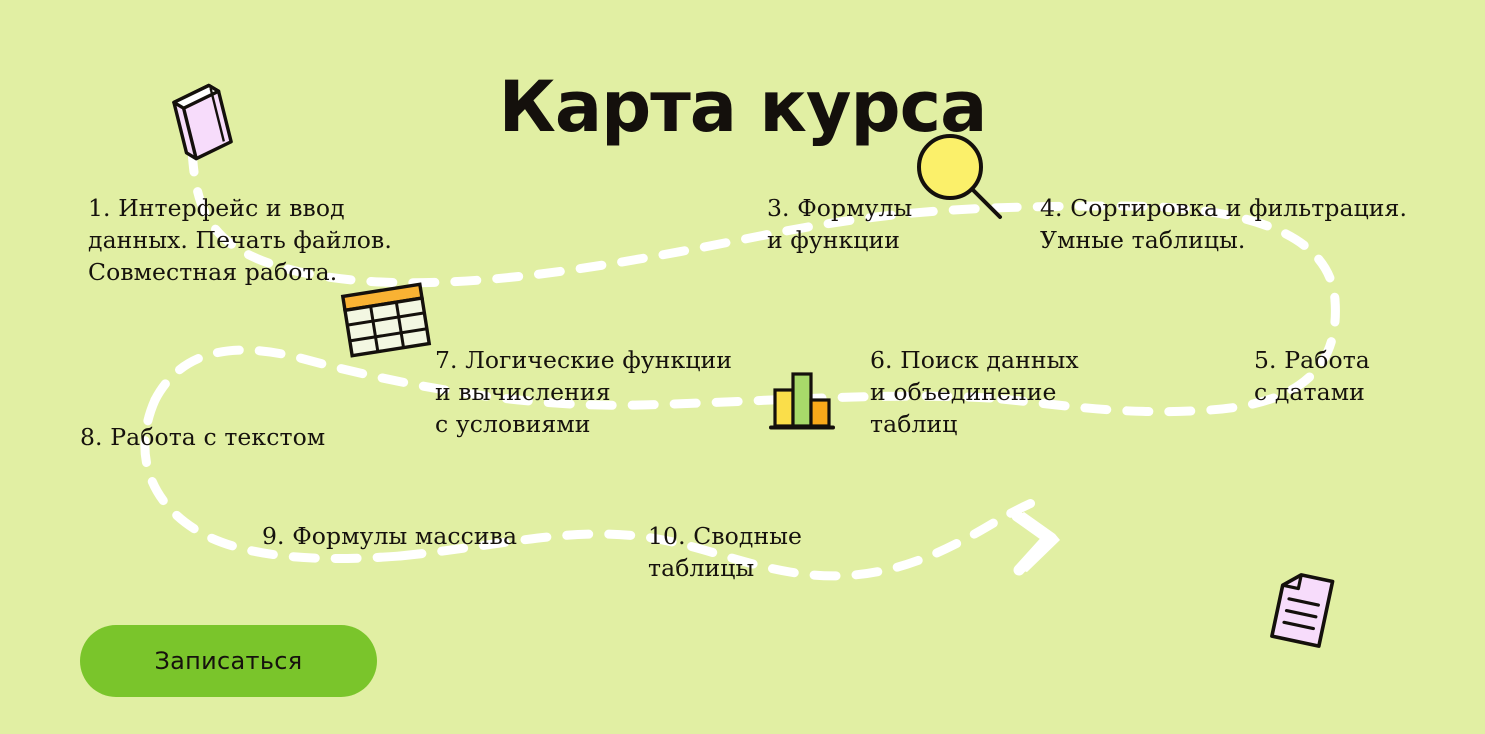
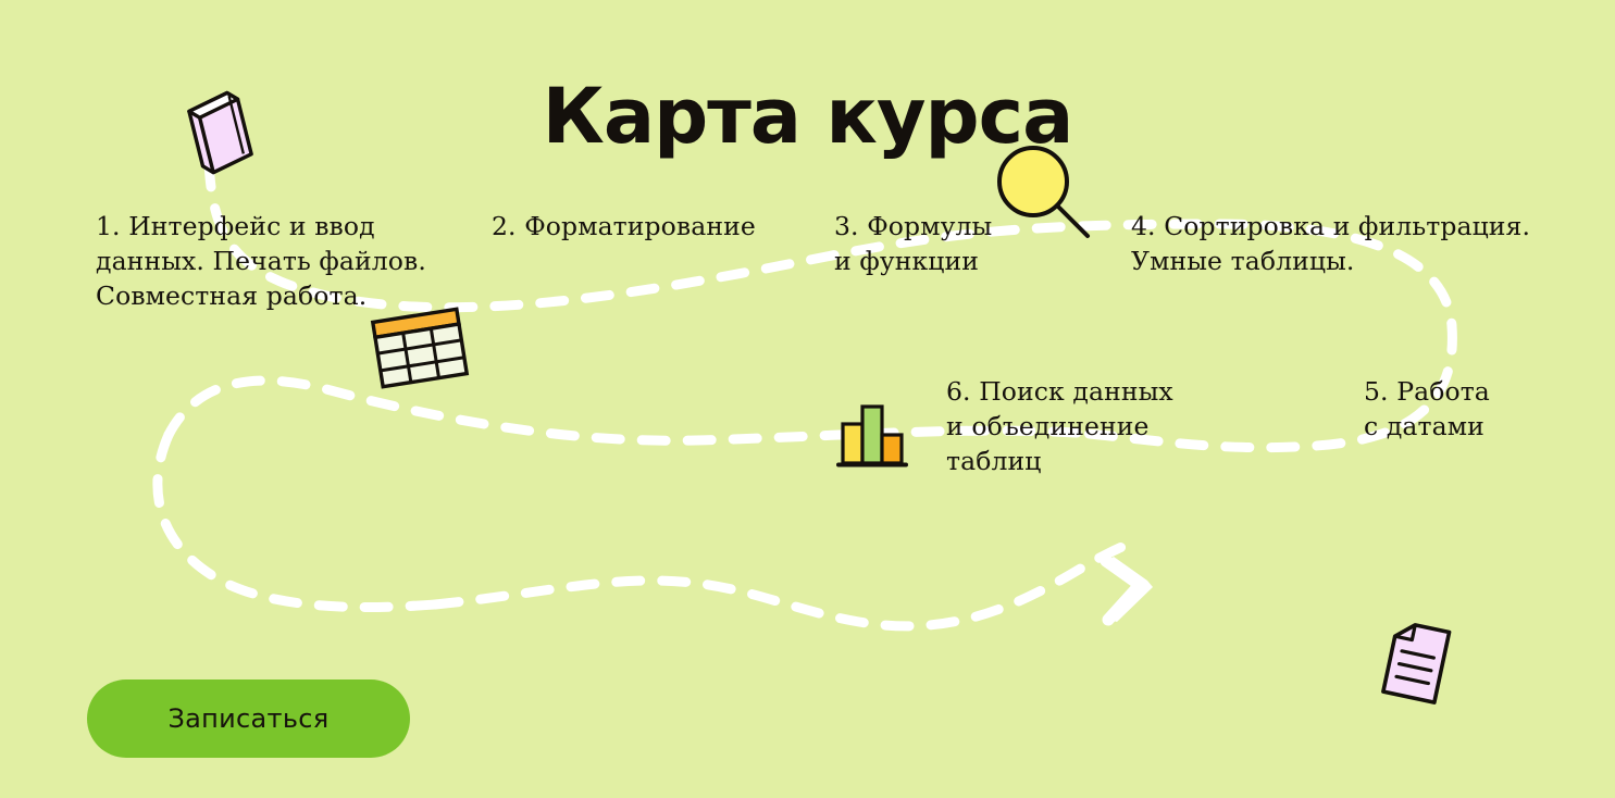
  Карта курса
  1. Интерфейс и ввод
  данных. Печать файлов.
  Совместная работа.
+ 2. Форматирование
  3. Формулы
  и функции
  4. Сортировка и фильтрация.
  Умные таблицы.
  5. Работа
  с датами
  6. Поиск данных
  и объединение
  таблиц
- 7. Логические функции
- и вычисления
- с условиями
- 8. Работа с текстом
- 9. Формулы массива
- 10. Сводные
- таблицы
  Записаться
